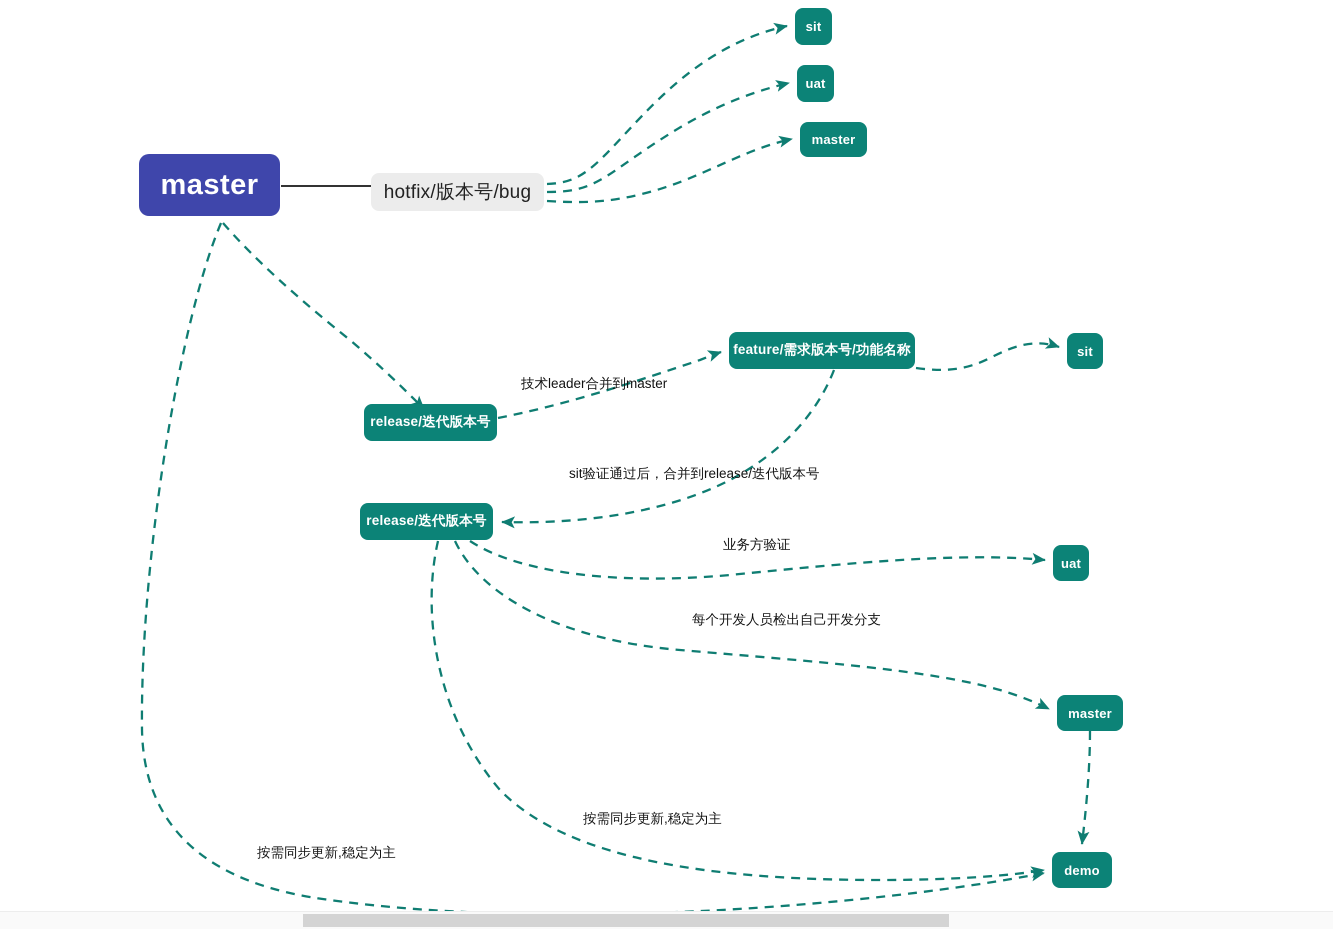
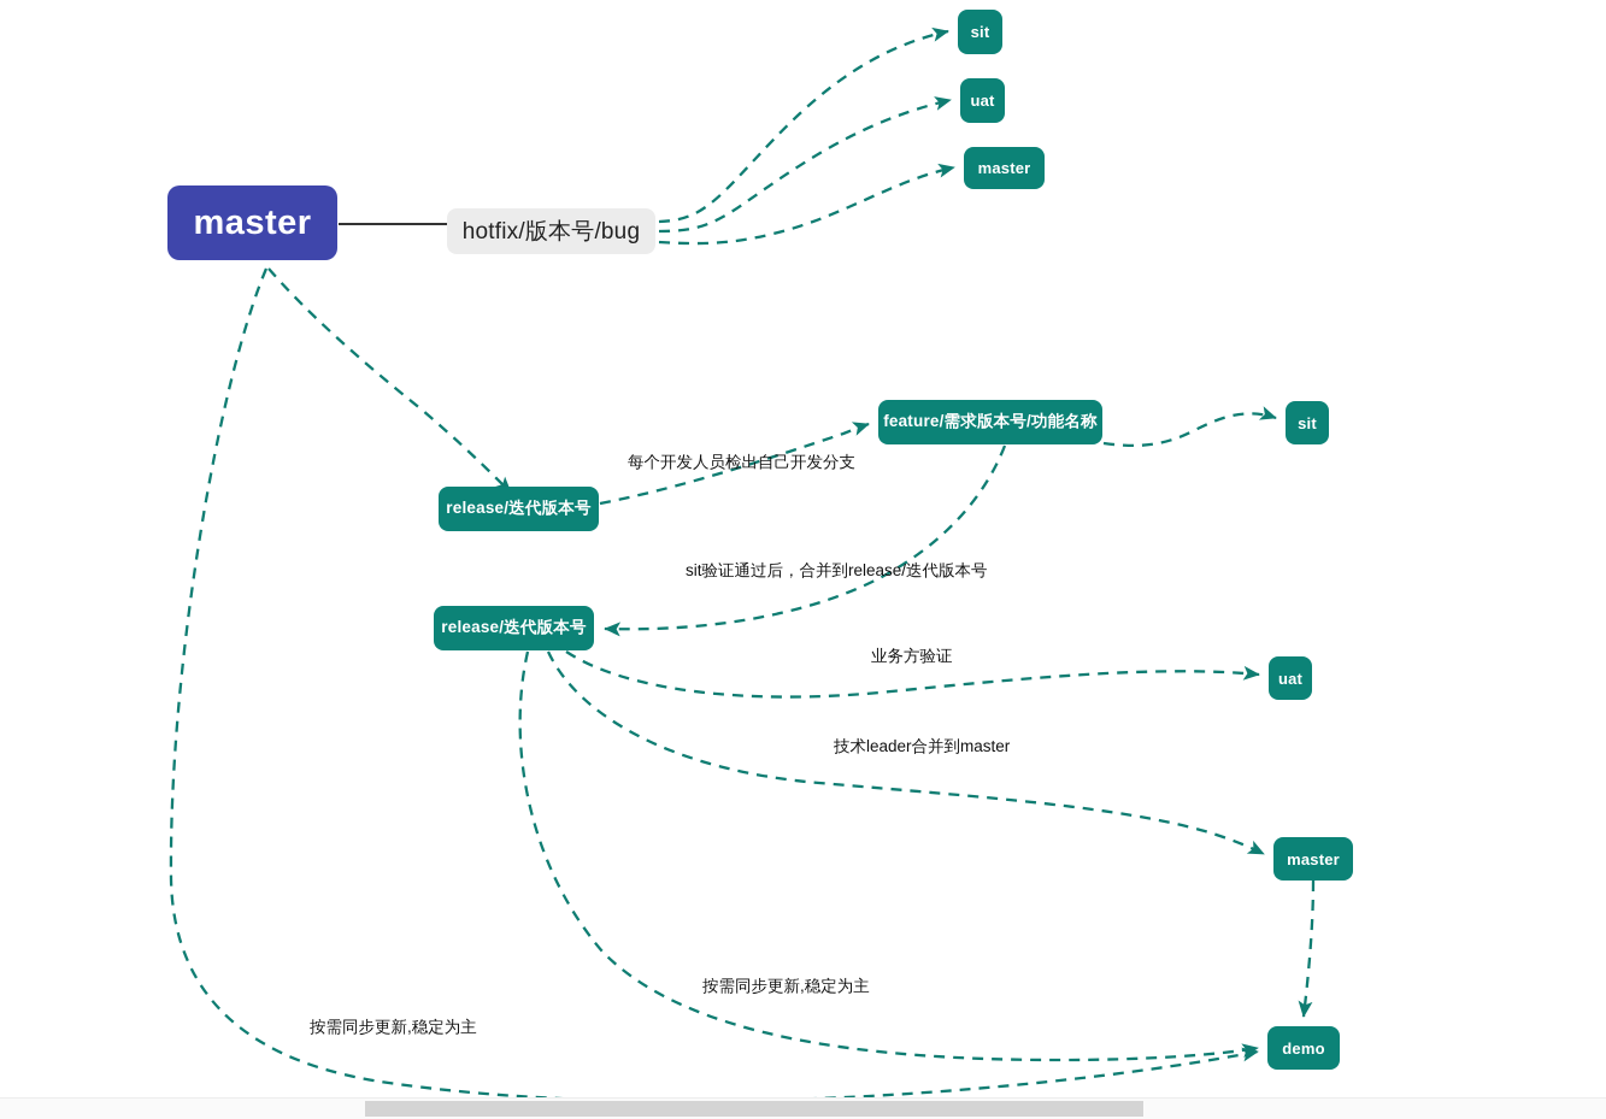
  master
  hotfix/版本号/bug
  sit
  uat
  master
  release/迭代版本号
  feature/需求版本号/功能名称
  sit
  release/迭代版本号
  uat
  master
  demo
- 技术leader合并到master
+ 每个开发人员检出自己开发分支
  sit验证通过后，合并到release/迭代版本号
  业务方验证
- 每个开发人员检出自己开发分支
+ 技术leader合并到master
  按需同步更新,稳定为主
  按需同步更新,稳定为主
